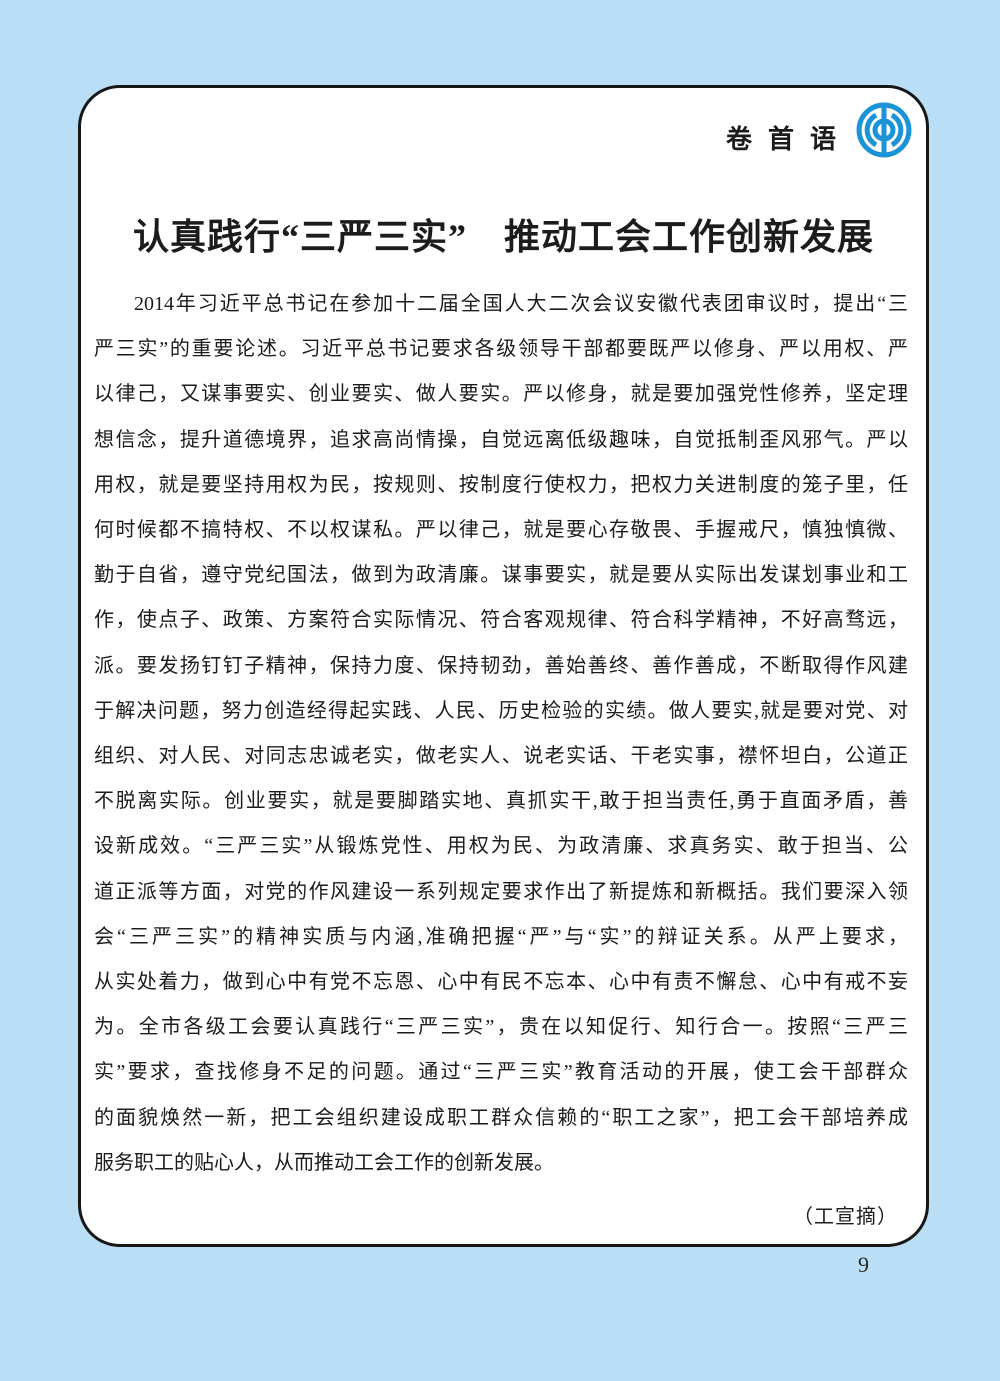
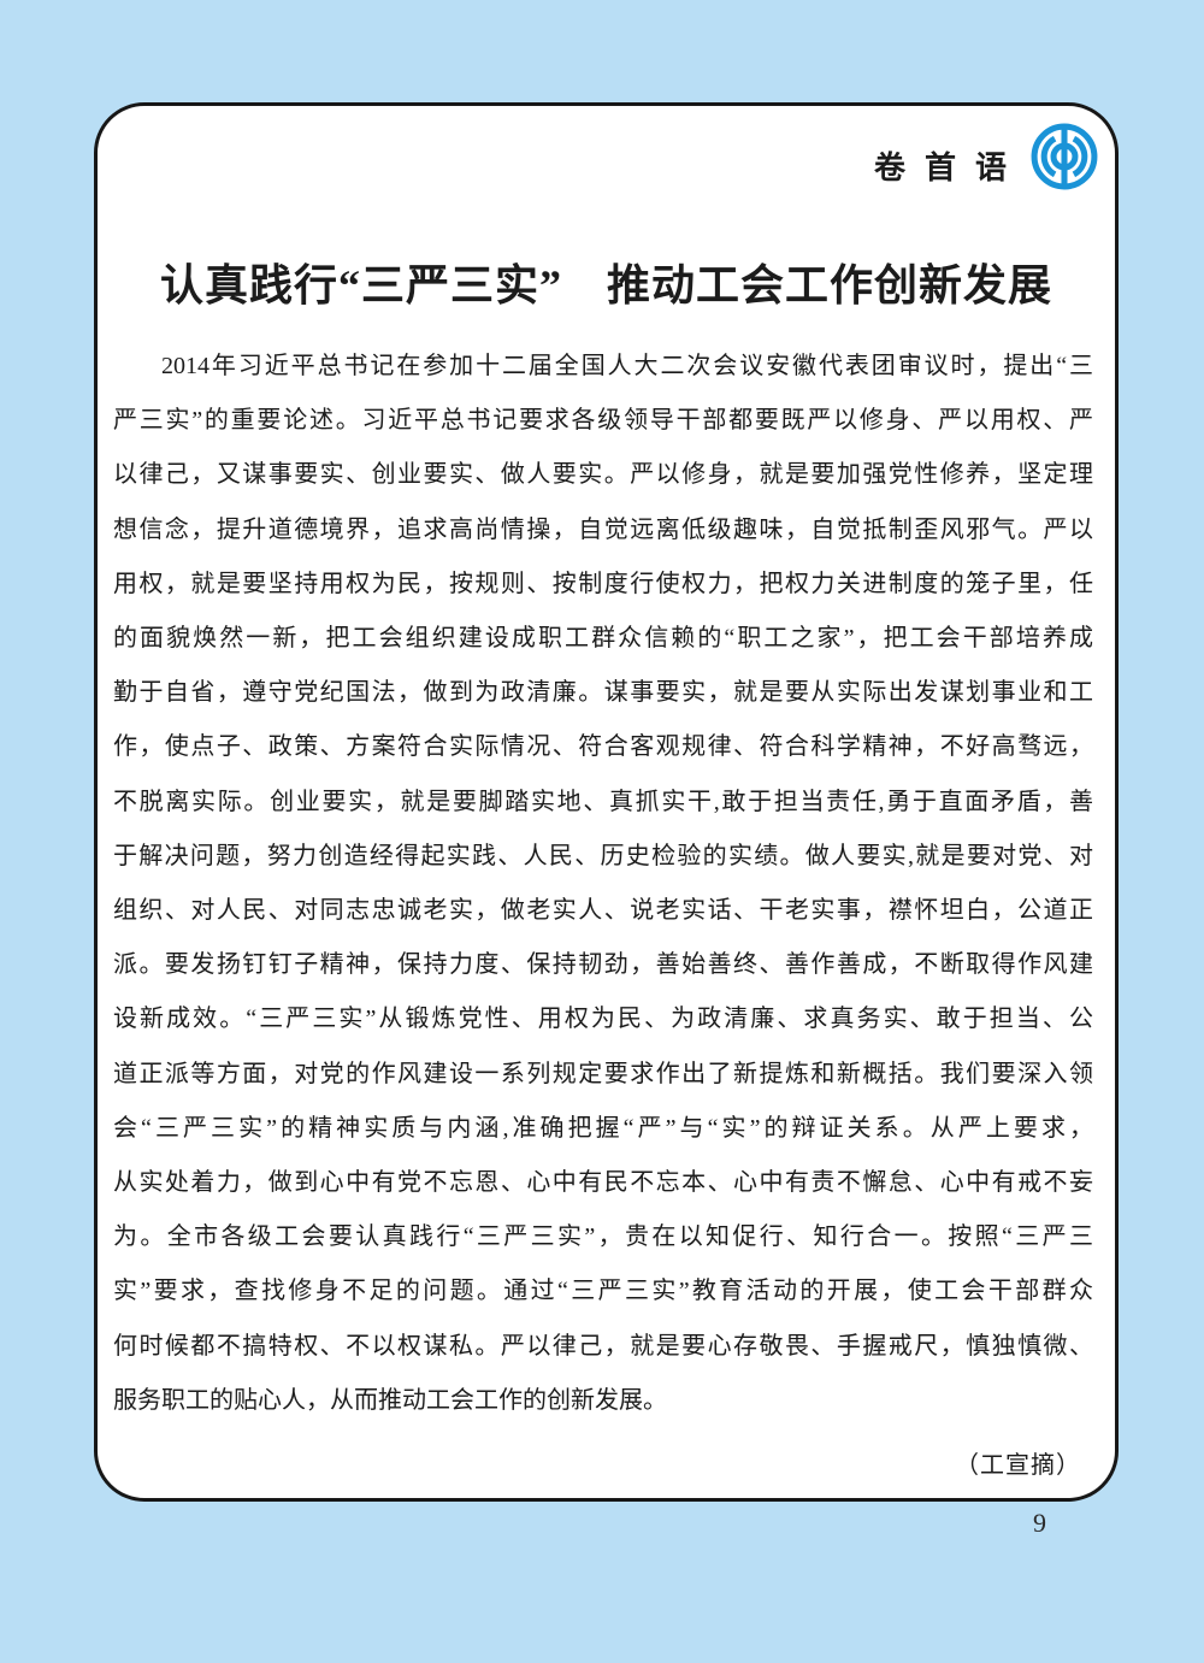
  卷首语
  认真践行“三严三实” 推动工会工作创新发展
  2014年习近平总书记在参加十二届全国人大二次会议安徽代表团审议时，提出“三
  严三实”的重要论述。习近平总书记要求各级领导干部都要既严以修身、严以用权、严
  以律己，又谋事要实、创业要实、做人要实。严以修身，就是要加强党性修养，坚定理
  想信念，提升道德境界，追求高尚情操，自觉远离低级趣味，自觉抵制歪风邪气。严以
  用权，就是要坚持用权为民，按规则、按制度行使权力，把权力关进制度的笼子里，任
- 何时候都不搞特权、不以权谋私。严以律己，就是要心存敬畏、手握戒尺，慎独慎微、
+ 的面貌焕然一新，把工会组织建设成职工群众信赖的“职工之家”，把工会干部培养成
  勤于自省，遵守党纪国法，做到为政清廉。谋事要实，就是要从实际出发谋划事业和工
  作，使点子、政策、方案符合实际情况、符合客观规律、符合科学精神，不好高骛远，
- 派。要发扬钉钉子精神，保持力度、保持韧劲，善始善终、善作善成，不断取得作风建
+ 不脱离实际。创业要实，就是要脚踏实地、真抓实干,敢于担当责任,勇于直面矛盾，善
  于解决问题，努力创造经得起实践、人民、历史检验的实绩。做人要实,就是要对党、对
  组织、对人民、对同志忠诚老实，做老实人、说老实话、干老实事，襟怀坦白，公道正
- 不脱离实际。创业要实，就是要脚踏实地、真抓实干,敢于担当责任,勇于直面矛盾，善
+ 派。要发扬钉钉子精神，保持力度、保持韧劲，善始善终、善作善成，不断取得作风建
  设新成效。“三严三实”从锻炼党性、用权为民、为政清廉、求真务实、敢于担当、公
  道正派等方面，对党的作风建设一系列规定要求作出了新提炼和新概括。我们要深入领
  会“三严三实”的精神实质与内涵,准确把握“严”与“实”的辩证关系。从严上要求，
  从实处着力，做到心中有党不忘恩、心中有民不忘本、心中有责不懈怠、心中有戒不妄
  为。全市各级工会要认真践行“三严三实”，贵在以知促行、知行合一。按照“三严三
  实”要求，查找修身不足的问题。通过“三严三实”教育活动的开展，使工会干部群众
- 的面貌焕然一新，把工会组织建设成职工群众信赖的“职工之家”，把工会干部培养成
+ 何时候都不搞特权、不以权谋私。严以律己，就是要心存敬畏、手握戒尺，慎独慎微、
  服务职工的贴心人，从而推动工会工作的创新发展。
  （工宣摘）
  9
